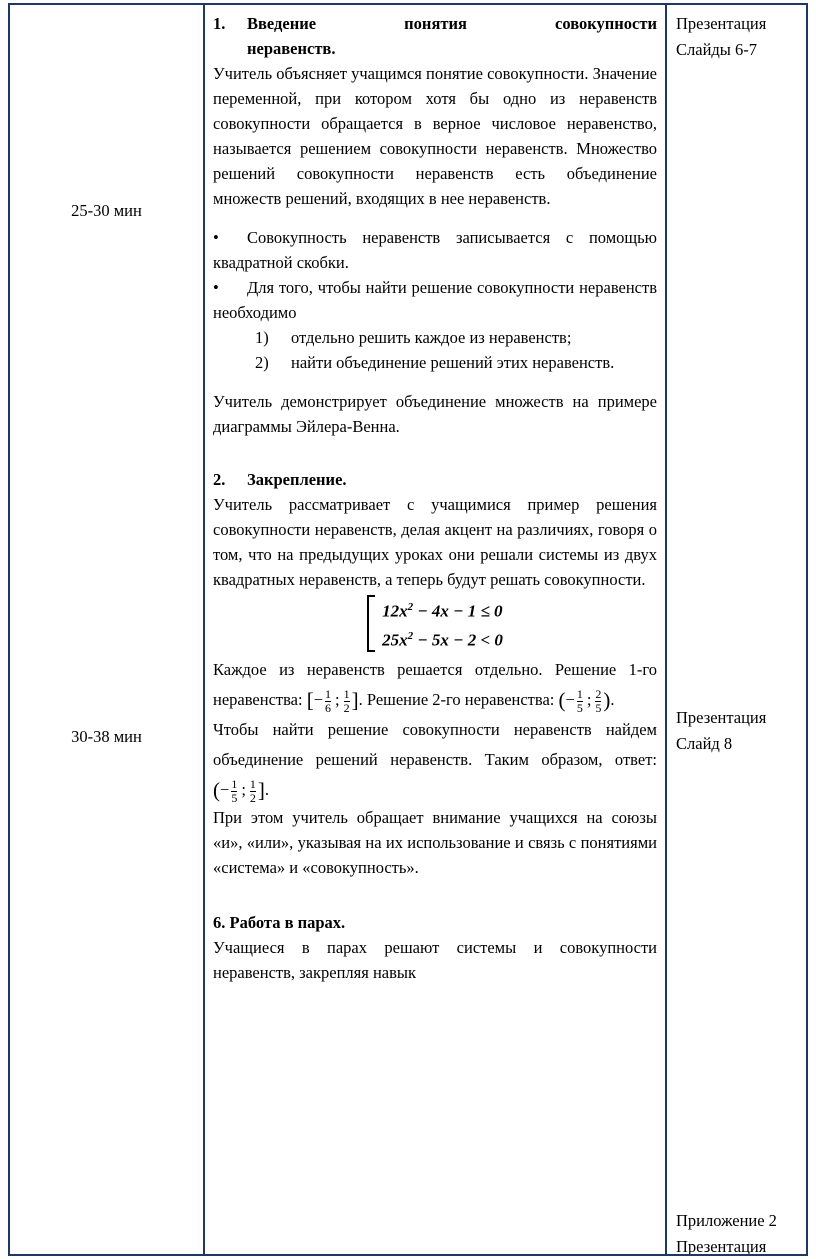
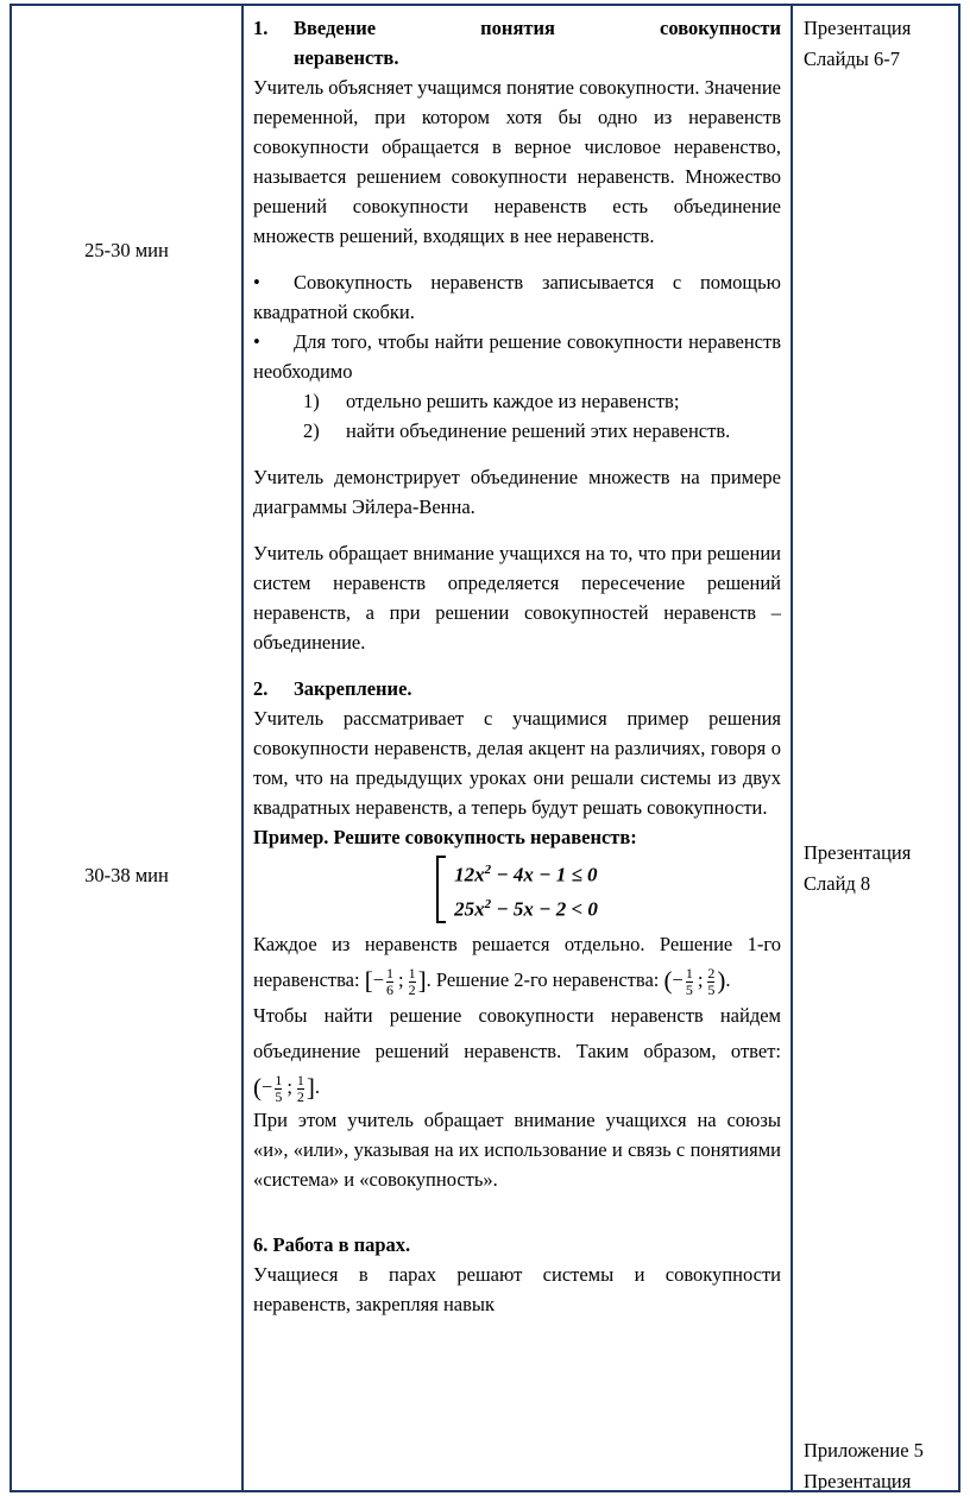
  25-30 мин
  30-38 мин
  1.
  Введение понятия совокупности
  неравенств.
  Учитель объясняет учащимся понятие совокупности. Значение переменной, при котором хотя бы одно из неравенств совокупности обращается в верное числовое неравенство, называется решением совокупности неравенств. Множество решений совокупности неравенств есть объединение множеств решений, входящих в нее неравенств.
  • Совокупность неравенств записывается с помощью квадратной скобки.
  • Для того, чтобы найти решение совокупности неравенств необходимо
  1)
  отдельно решить каждое из неравенств;
  2)
  найти объединение решений этих неравенств.
  Учитель демонстрирует объединение множеств на примере диаграммы Эйлера-Венна.
+ Учитель обращает внимание учащихся на то, что при решении систем неравенств определяется пересечение решений неравенств, а при решении совокупностей неравенств – объединение.
  2.
  Закрепление.
  Учитель рассматривает с учащимися пример решения совокупности неравенств, делая акцент на различиях, говоря о том, что на предыдущих уроках они решали системы из двух квадратных неравенств, а теперь будут решать совокупности.
+ Пример. Решите совокупность неравенств:
  12x2 − 4x − 1 ≤ 0
  25x2 − 5x − 2 < 0
  Каждое из неравенств решается отдельно. Решение 1-го неравенства: [−
  1
  6
  ;
  1
  2
  ]. Решение 2-го неравенства: (−
  1
  5
  ;
  2
  5
  ).
  Чтобы найти решение совокупности неравенств найдем объединение решений неравенств. Таким образом, ответ: (−
  1
  5
  ;
  1
  2
  ].
  При этом учитель обращает внимание учащихся на союзы «и», «или», указывая на их использование и связь с понятиями «система» и «совокупность».
  6. Работа в парах.
  Учащиеся в парах решают системы и совокупности неравенств, закрепляя навык
  Презентация
  Слайды 6-7
  Презентация
  Слайд 8
- Приложение 2
+ Приложение 5
  Презентация
